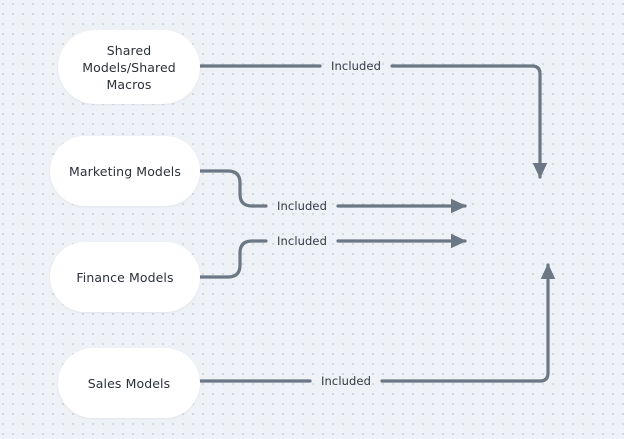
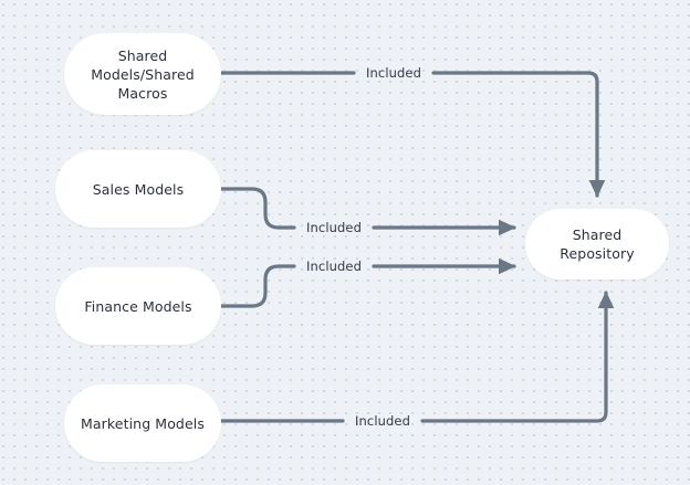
  Shared
  Models/Shared
  Macros
- Marketing Models
+ Sales Models
  Finance Models
- Sales Models
+ Marketing Models
+ Shared Repository
  Included
  Included
  Included
  Included
